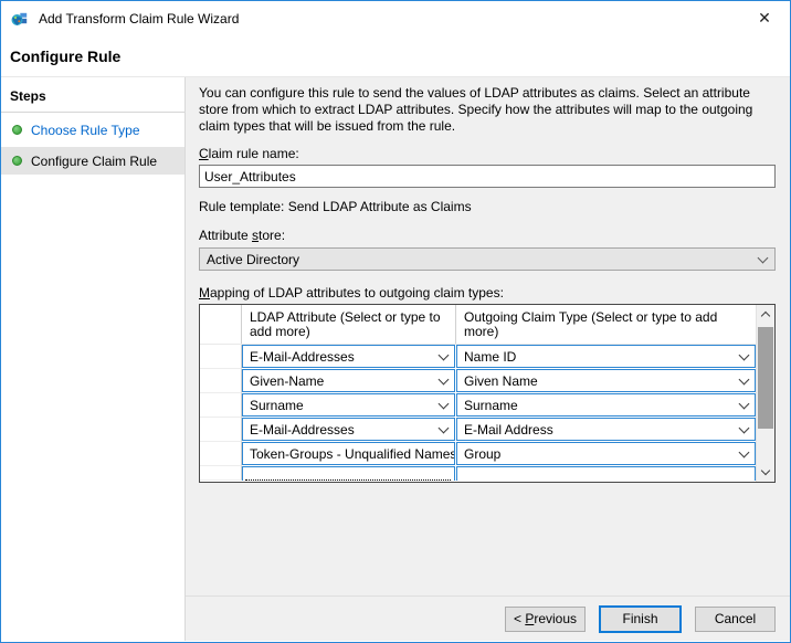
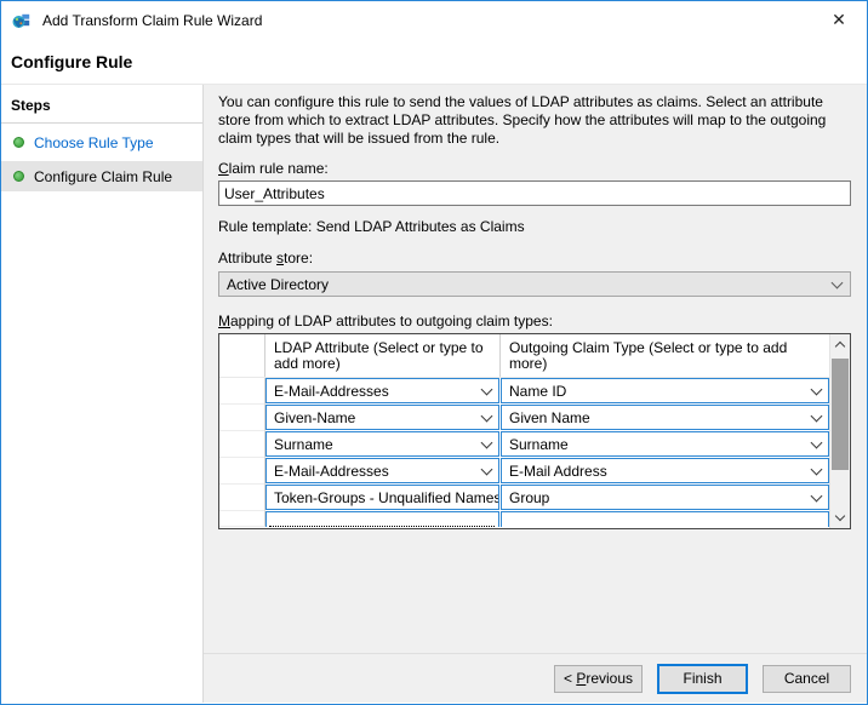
  Add Transform Claim Rule Wizard
  ✕
  Configure Rule
  Steps
  Choose Rule Type
  Configure Claim Rule
  You can configure this rule to send the values of LDAP attributes as claims. Select an attribute store from which to extract LDAP attributes. Specify how the attributes will map to the outgoing claim types that will be issued from the rule.
  Claim rule name:
  User_Attributes
- Rule template: Send LDAP Attribute as Claims
+ Rule template: Send LDAP Attributes as Claims
  Attribute store:
  Active Directory
  Mapping of LDAP attributes to outgoing claim types:
  LDAP Attribute (Select or type to add more)
  Outgoing Claim Type (Select or type to add more)
  E-Mail-Addresses
  Name ID
  Given-Name
  Given Name
  Surname
  Surname
  E-Mail-Addresses
  E-Mail Address
  Token-Groups - Unqualified Names
  Group
  < Previous
  Finish
  Cancel
